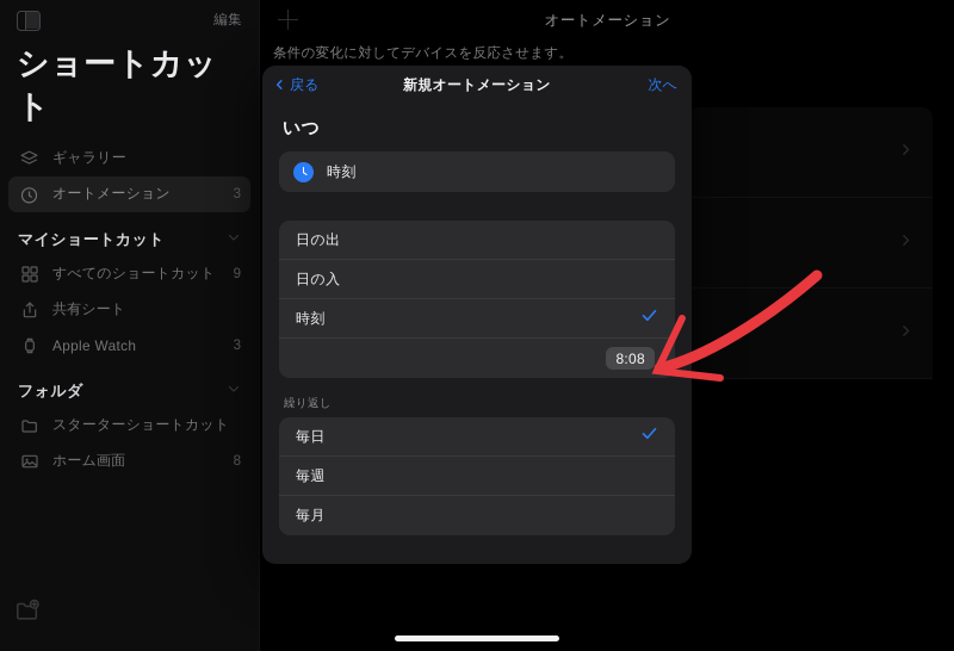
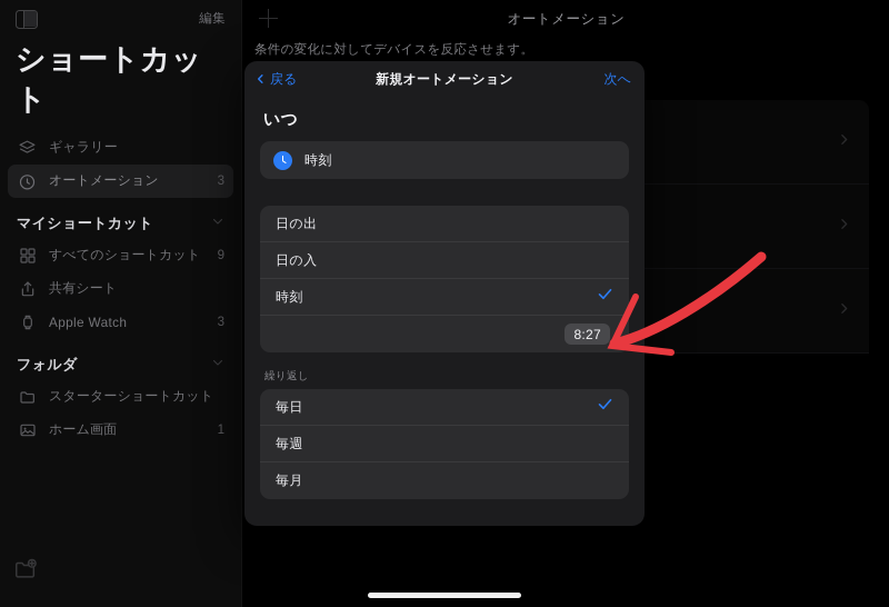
  編集
  ショートカット
  ギャラリー
  オートメーション
  3
  マイショートカット
  すべてのショートカット
  9
  共有シート
  Apple Watch
  3
  フォルダ
  スターターショートカット
  ホーム画面
- 8
+ 1
  オートメーション
  条件の変化に対してデバイスを反応させます。
  戻る
  新規オートメーション
  次へ
  いつ
  時刻
  日の出
  日の入
  時刻
- 8:08
+ 8:27
  繰り返し
  毎日
  毎週
  毎月
